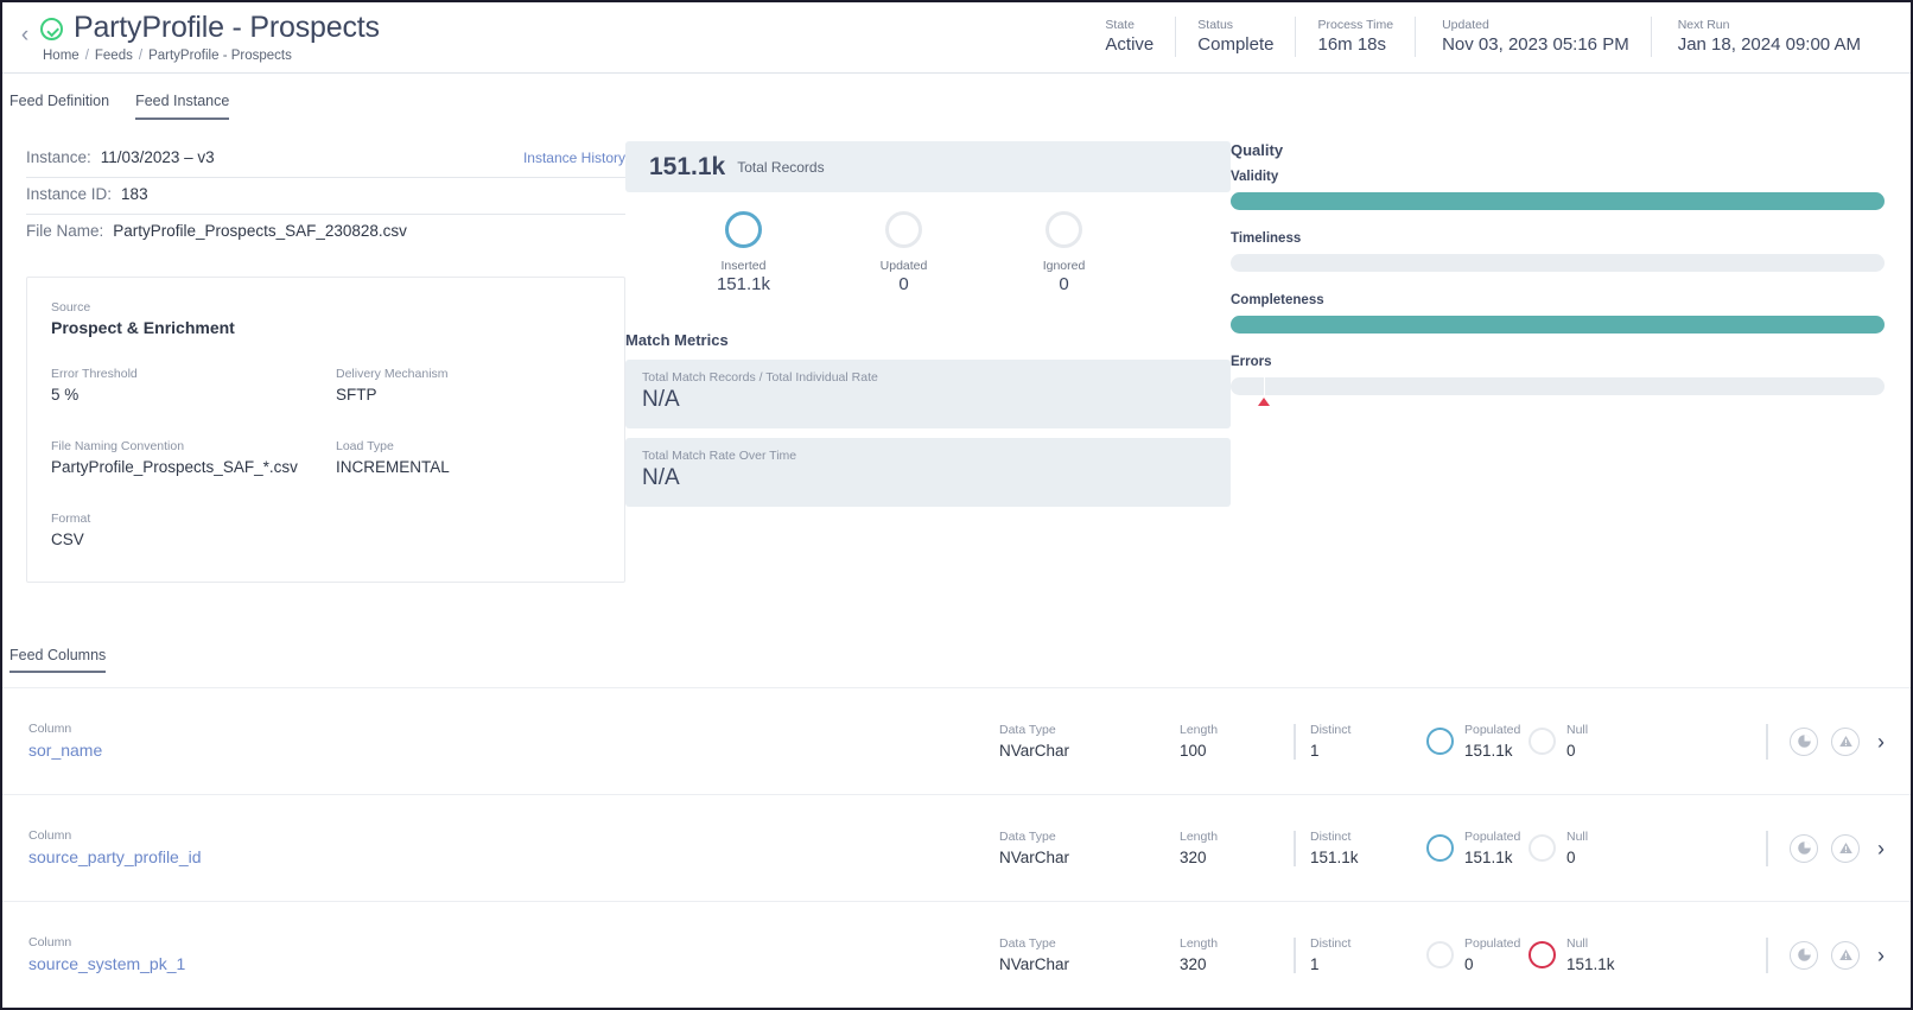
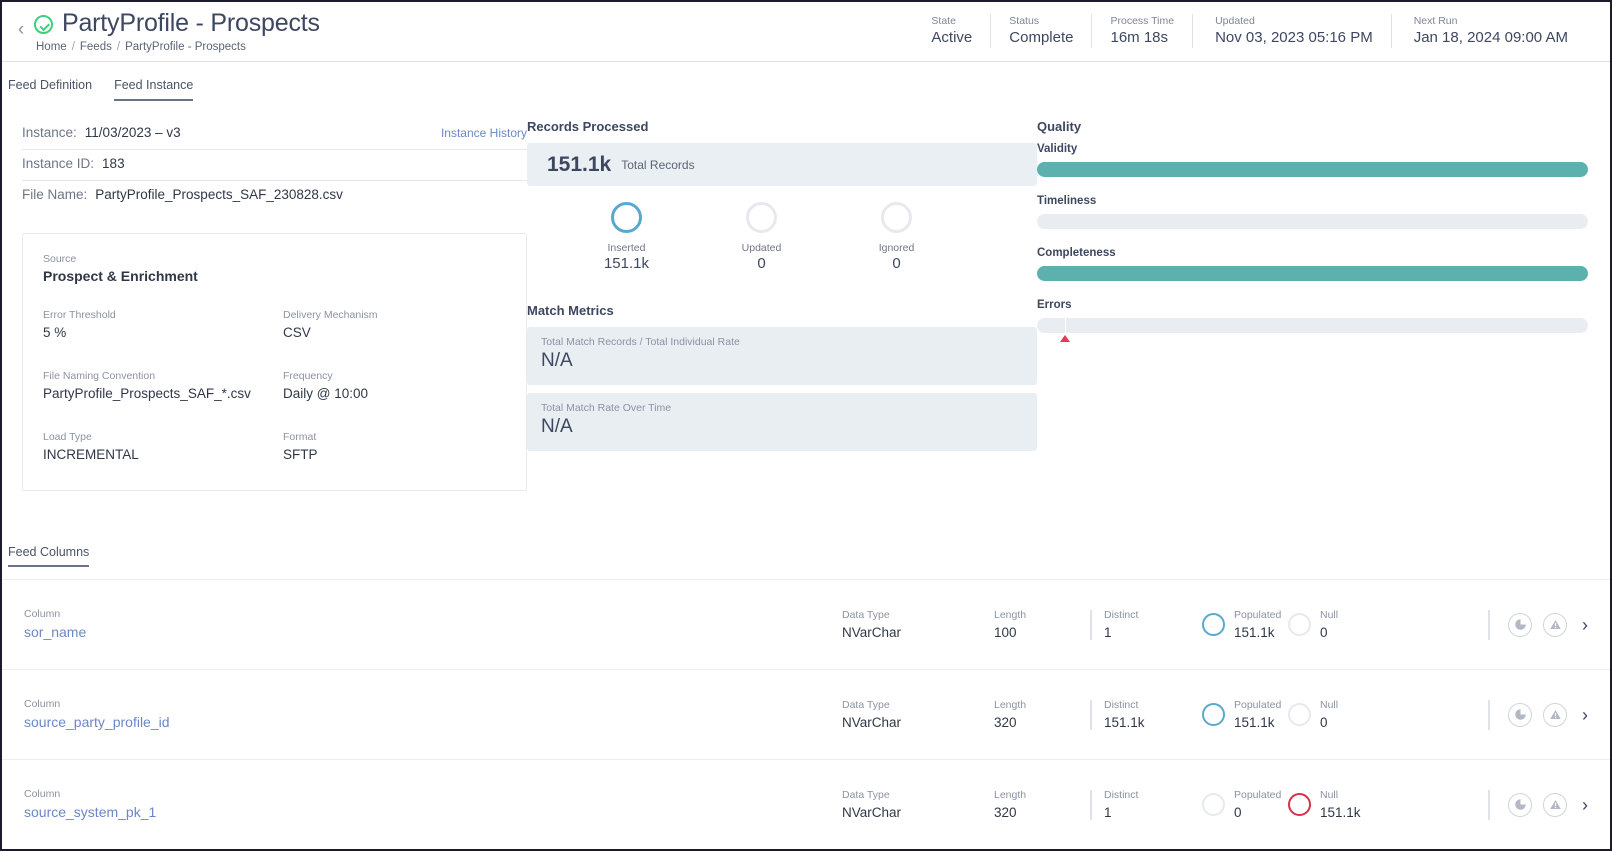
  ‹
  PartyProfile - Prospects
  Home
  /
  Feeds
  /
  PartyProfile - Prospects
  State
  Active
  Status
  Complete
  Process Time
  16m 18s
  Updated
  Nov 03, 2023 05:16 PM
  Next Run
  Jan 18, 2024 09:00 AM
  Feed Definition
  Feed Instance
  Instance:
  11/03/2023 – v3
  Instance History
  Instance ID:
  183
  File Name:
  PartyProfile_Prospects_SAF_230828.csv
  Source
  Prospect & Enrichment
  Error Threshold
  5 %
  Delivery Mechanism
- SFTP
+ CSV
  File Naming Convention
  PartyProfile_Prospects_SAF_*.csv
+ Frequency
+ Daily @ 10:00
  Load Type
  INCREMENTAL
  Format
- CSV
+ SFTP
+ Records Processed
  151.1k
  Total Records
  Inserted
  151.1k
  Updated
  0
  Ignored
  0
  Match Metrics
  Total Match Records / Total Individual Rate
  N/A
  Total Match Rate Over Time
  N/A
  Quality
  Validity
  Timeliness
  Completeness
  Errors
  Feed Columns
  Column
  sor_name
  Data Type
  NVarChar
  Length
  100
  Distinct
  1
  Populated
  151.1k
  Null
  0
  ›
  Column
  source_party_profile_id
  Data Type
  NVarChar
  Length
  320
  Distinct
  151.1k
  Populated
  151.1k
  Null
  0
  ›
  Column
  source_system_pk_1
  Data Type
  NVarChar
  Length
  320
  Distinct
  1
  Populated
  0
  Null
  151.1k
  ›
